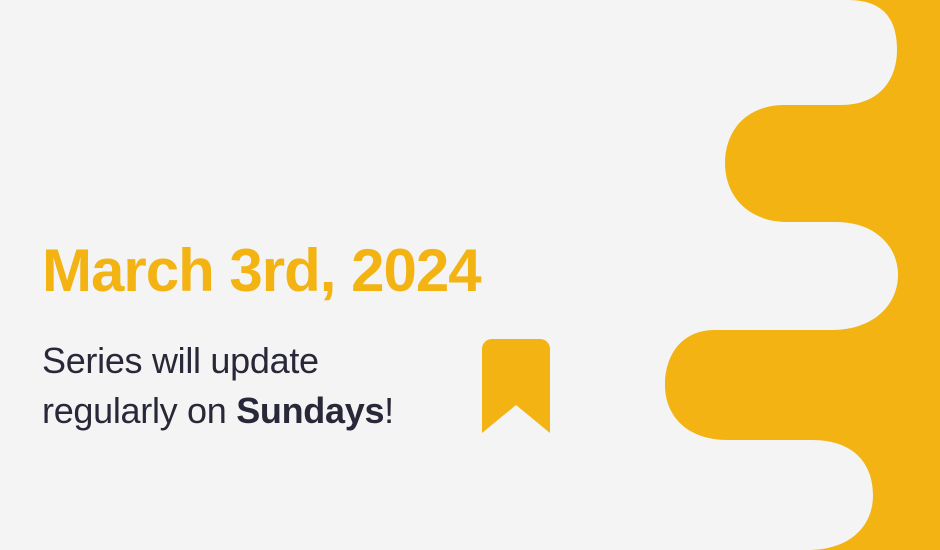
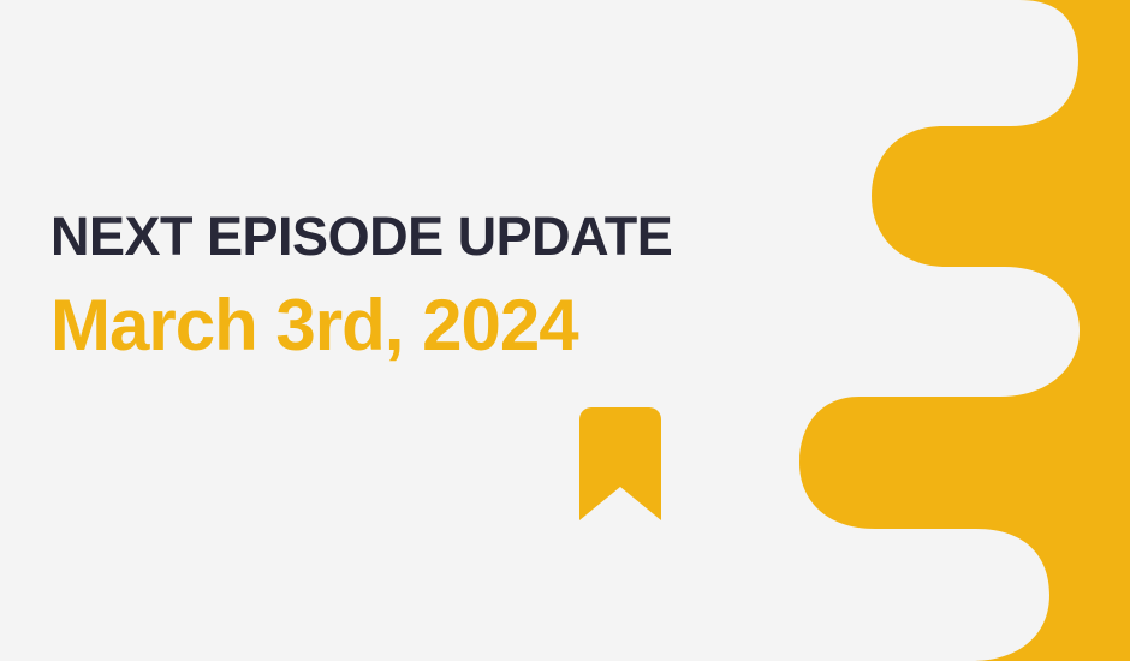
+ NEXT EPISODE UPDATE
  March 3rd, 2024
- Series will update
- regularly on Sundays!
